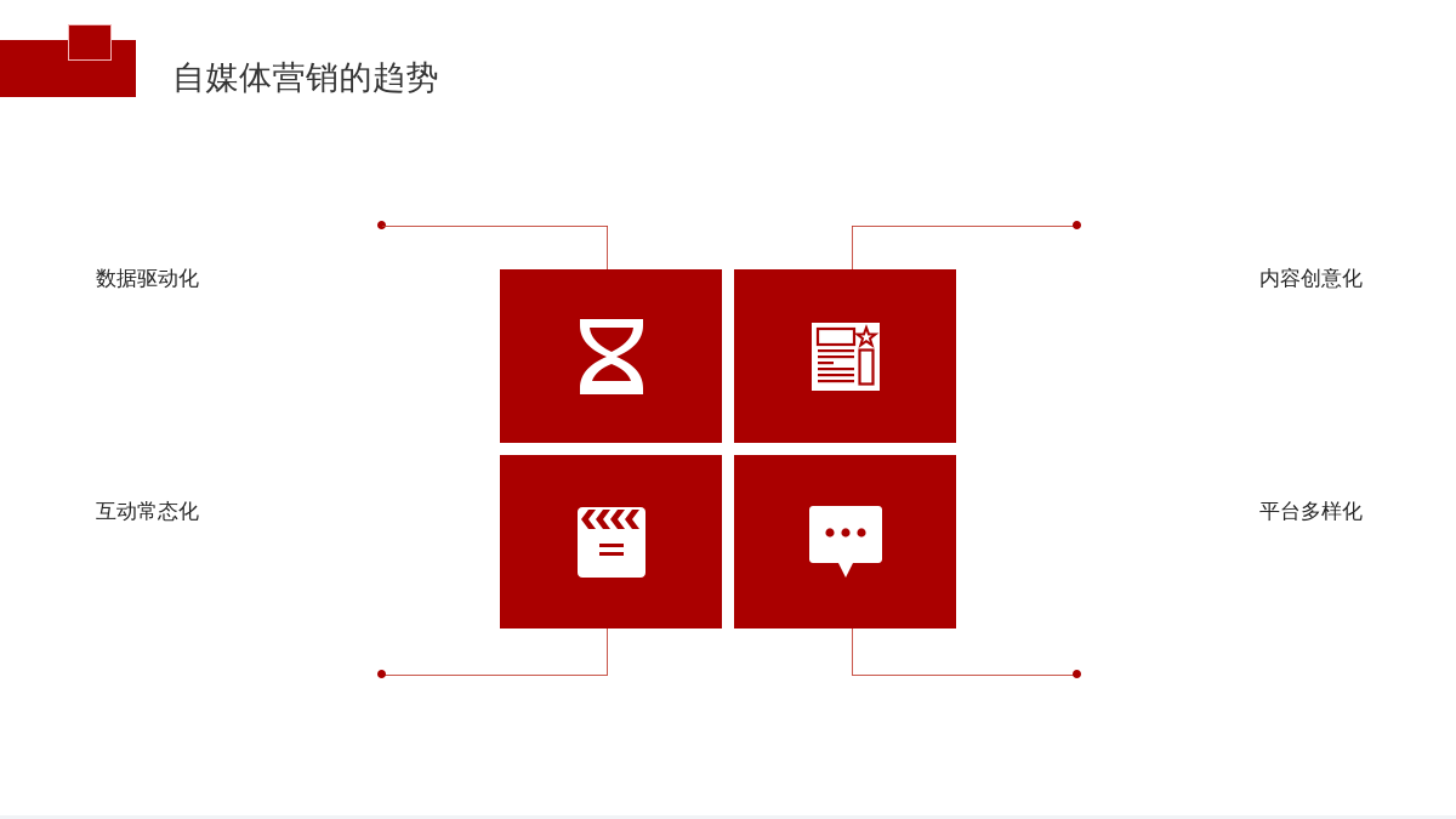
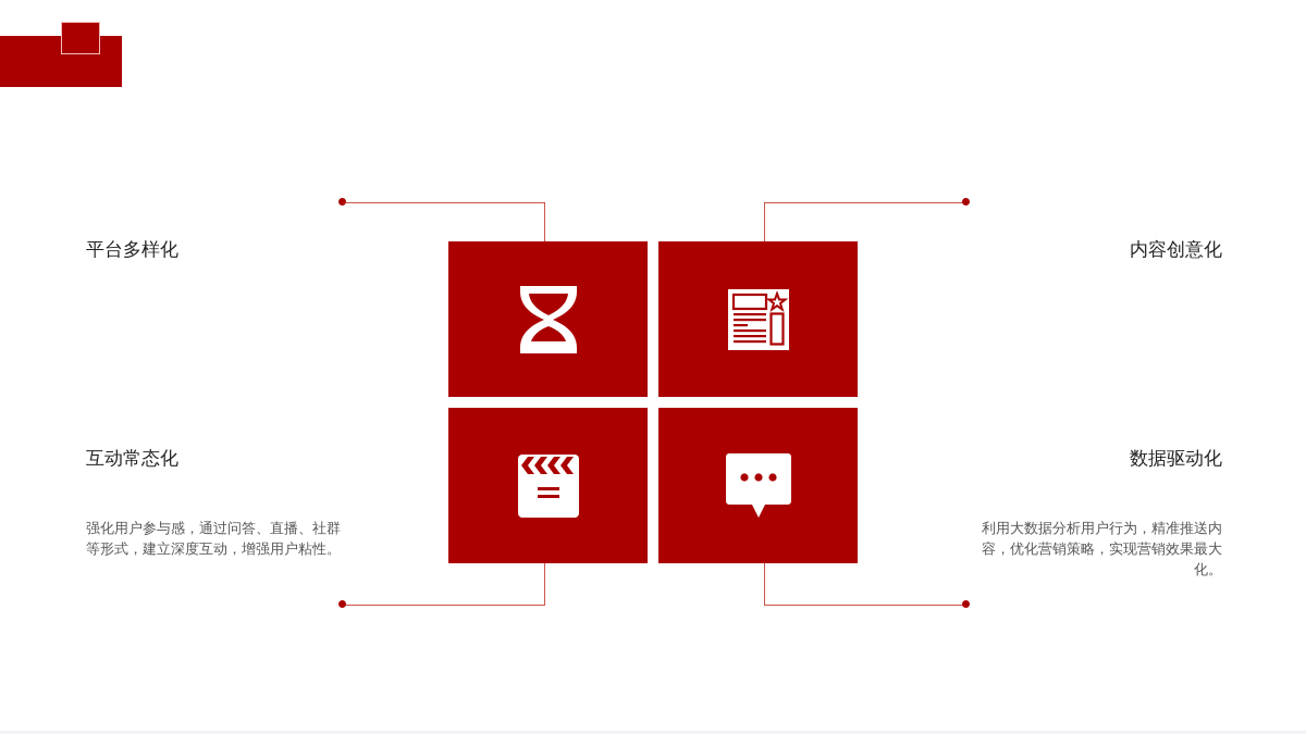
- 自媒体营销的趋势
- 数据驱动化
+ 平台多样化
  内容创意化
  互动常态化
+ 强化用户参与感，通过问答、直播、社群等形式，建立深度互动，增强用户粘性。
- 平台多样化
+ 数据驱动化
+ 利用大数据分析用户行为，精准推送内容，优化营销策略，实现营销效果最大化。
